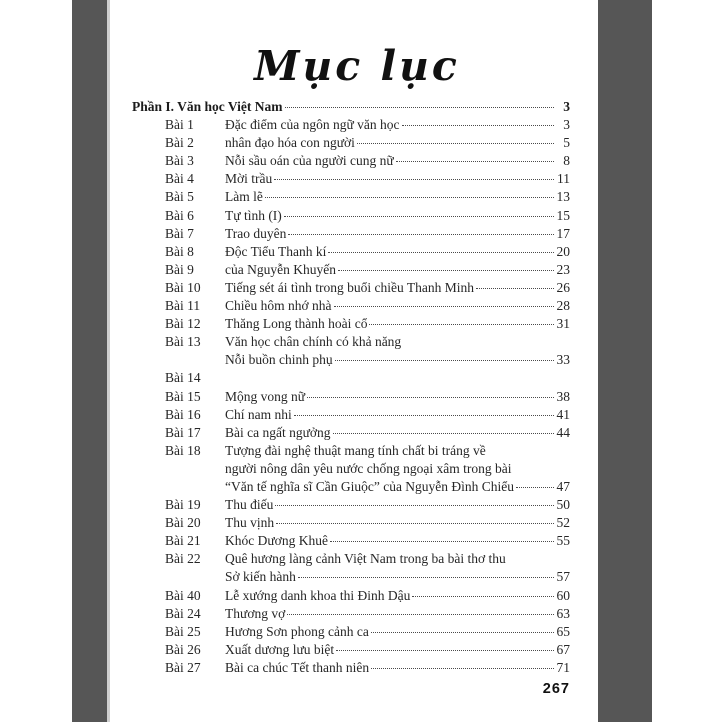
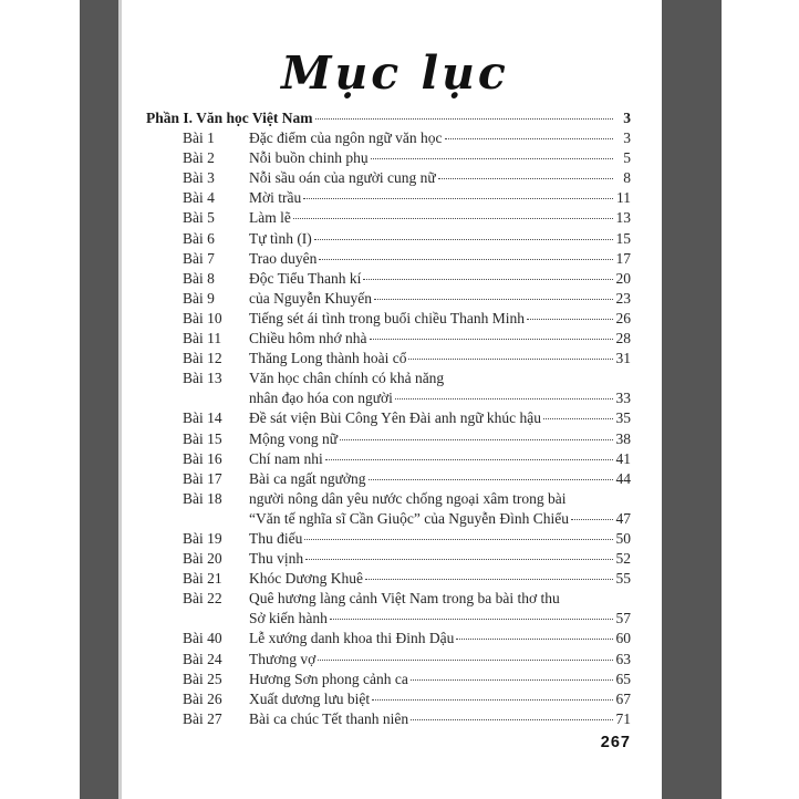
  Mục lục
  Phần I. Văn học Việt Nam
  3
  Bài 1
  Đặc điểm của ngôn ngữ văn học
  3
  Bài 2
- nhân đạo hóa con người
+ Nỗi buồn chinh phụ
  5
  Bài 3
  Nỗi sầu oán của người cung nữ
  8
  Bài 4
  Mời trầu
  11
  Bài 5
  Làm lẽ
  13
  Bài 6
  Tự tình (I)
  15
  Bài 7
  Trao duyên
  17
  Bài 8
  Độc Tiểu Thanh kí
  20
  Bài 9
  của Nguyễn Khuyến
  23
  Bài 10
  Tiếng sét ái tình trong buổi chiều Thanh Minh
  26
  Bài 11
  Chiều hôm nhớ nhà
  28
  Bài 12
  Thăng Long thành hoài cổ
  31
  Bài 13
  Văn học chân chính có khả năng
- Nỗi buồn chinh phụ
+ nhân đạo hóa con người
  33
  Bài 14
+ Đề sát viện Bùi Công Yên Đài anh ngữ khúc hậu
+ 35
  Bài 15
  Mộng vong nữ
  38
  Bài 16
  Chí nam nhi
  41
  Bài 17
  Bài ca ngất ngưởng
  44
  Bài 18
- Tượng đài nghệ thuật mang tính chất bi tráng về
  người nông dân yêu nước chống ngoại xâm trong bài
  “Văn tế nghĩa sĩ Cần Giuộc” của Nguyễn Đình Chiểu
  47
  Bài 19
  Thu điếu
  50
  Bài 20
  Thu vịnh
  52
  Bài 21
  Khóc Dương Khuê
  55
  Bài 22
  Quê hương làng cảnh Việt Nam trong ba bài thơ thu
  Sở kiến hành
  57
  Bài 40
  Lễ xướng danh khoa thi Đinh Dậu
  60
  Bài 24
  Thương vợ
  63
  Bài 25
  Hương Sơn phong cảnh ca
  65
  Bài 26
  Xuất dương lưu biệt
  67
  Bài 27
  Bài ca chúc Tết thanh niên
  71
  267
